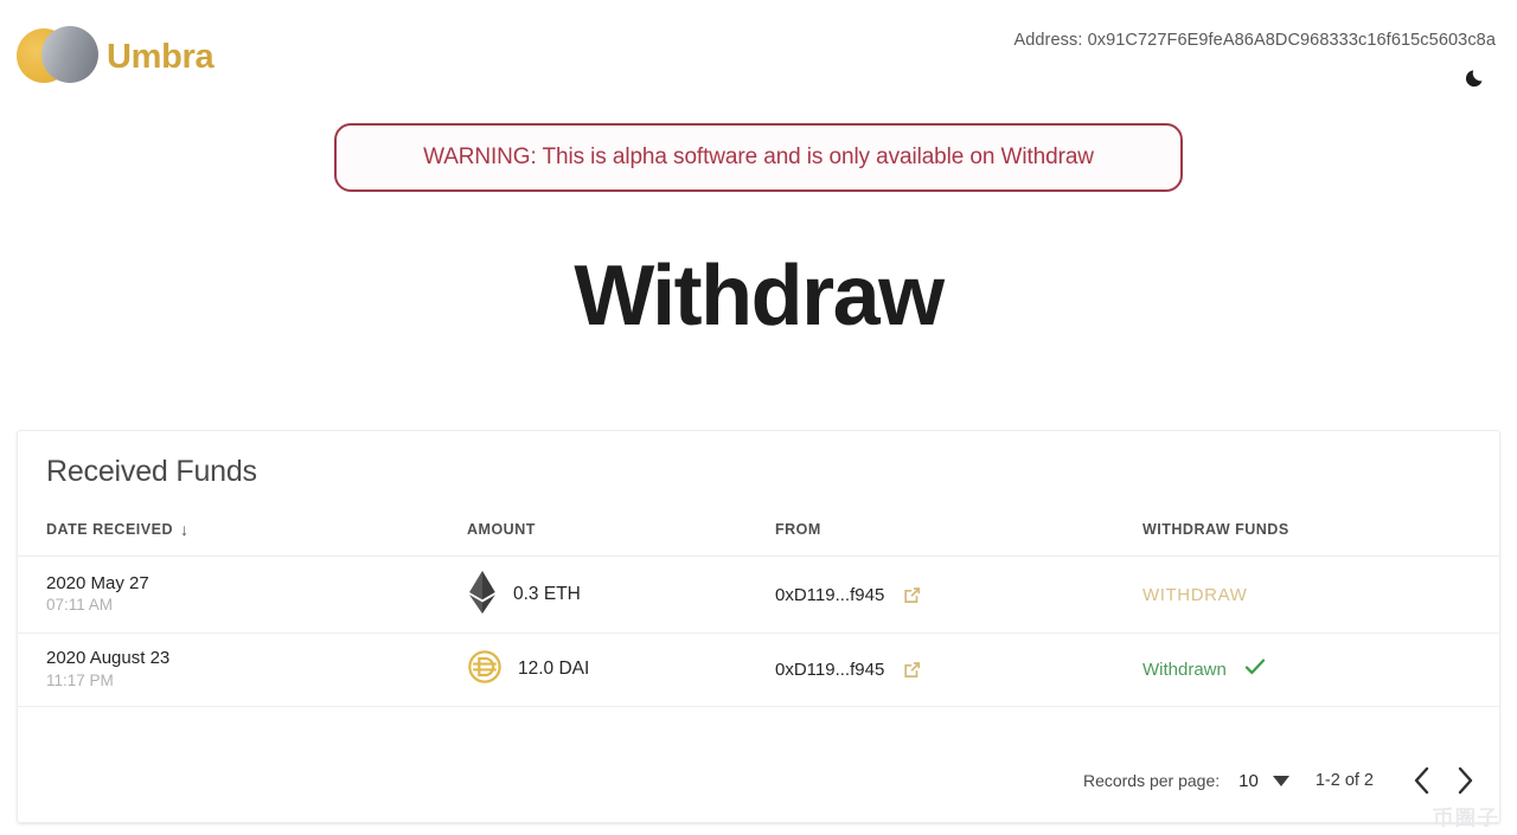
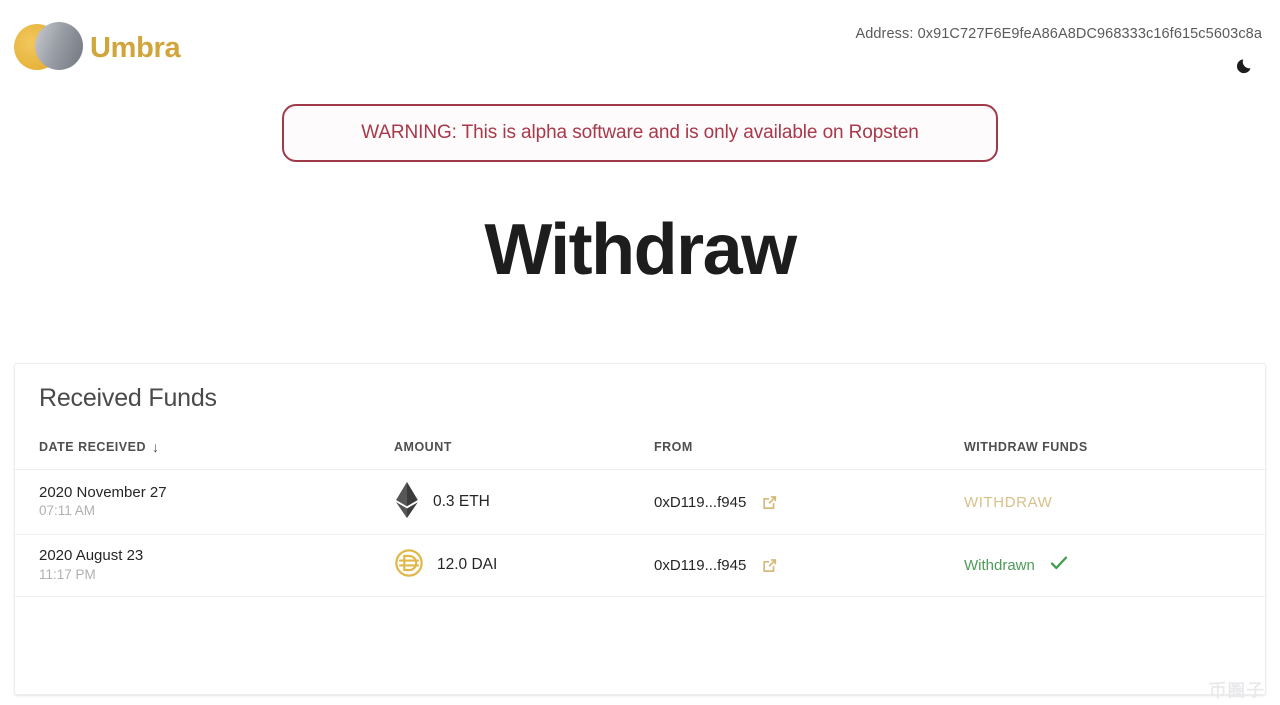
  Umbra
  Address: 0x91C727F6E9feA86A8DC968333c16f615c5603c8a
- WARNING: This is alpha software and is only available on Withdraw
+ WARNING: This is alpha software and is only available on Ropsten
  Withdraw
  Received Funds
  DATE RECEIVED ↓	AMOUNT	FROM	WITHDRAW FUNDS
- 2020 May 27 07:11 AM	0.3 ETH	0xD119...f945	WITHDRAW
+ 2020 November 27 07:11 AM	0.3 ETH	0xD119...f945	WITHDRAW
  2020 August 23 11:17 PM	12.0 DAI	0xD119...f945	Withdrawn
- Records per page:
- 10
- 1-2 of 2
